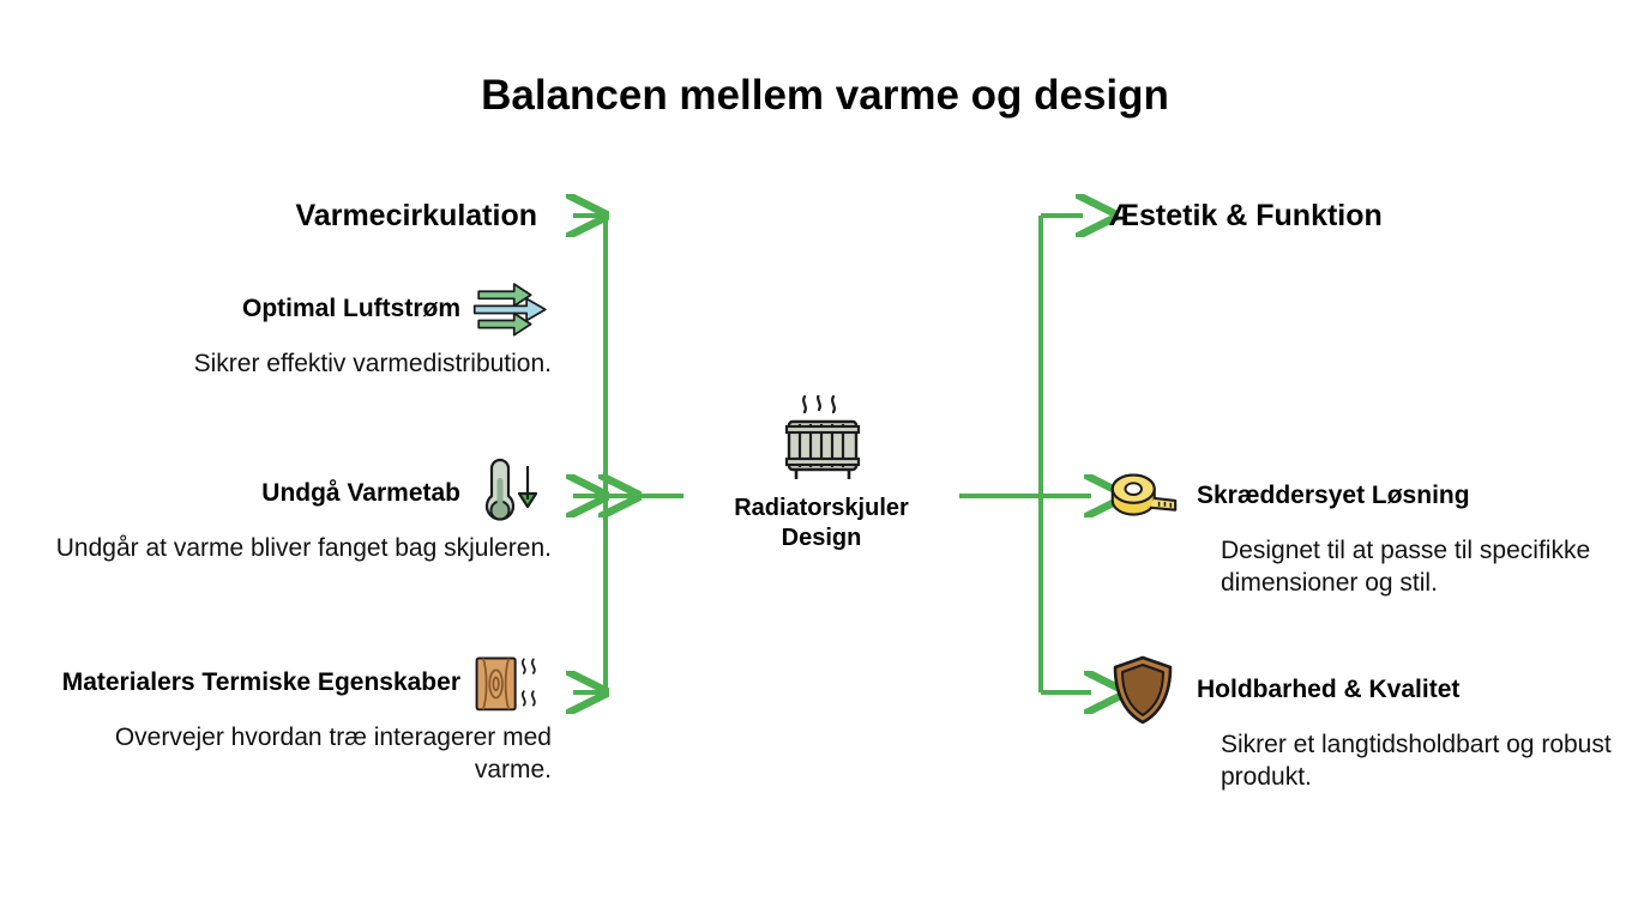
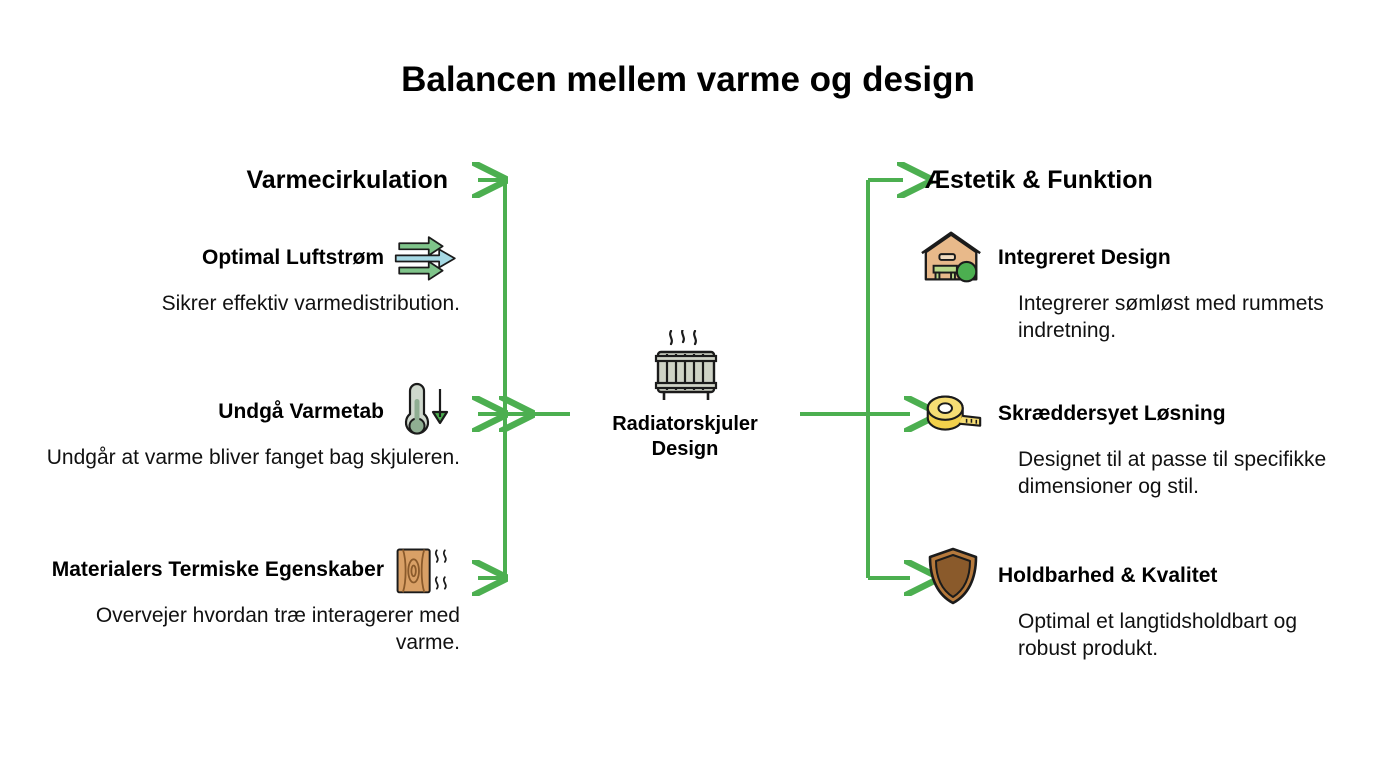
  Balancen mellem varme og design
  Radiatorskjuler
  Design
  Varmecirkulation
  Æstetik & Funktion
  Optimal Luftstrøm
  Sikrer effektiv varmedistribution.
  Undgå Varmetab
  Undgår at varme bliver fanget bag skjuleren.
  Materialers Termiske Egenskaber
  Overvejer hvordan træ interagerer med varme.
+ Integreret Design
+ Integrerer sømløst med rummets indretning.
  Skræddersyet Løsning
  Designet til at passe til specifikke dimensioner og stil.
  Holdbarhed & Kvalitet
- Sikrer et langtidsholdbart og robust produkt.
+ Optimal et langtidsholdbart og robust produkt.
